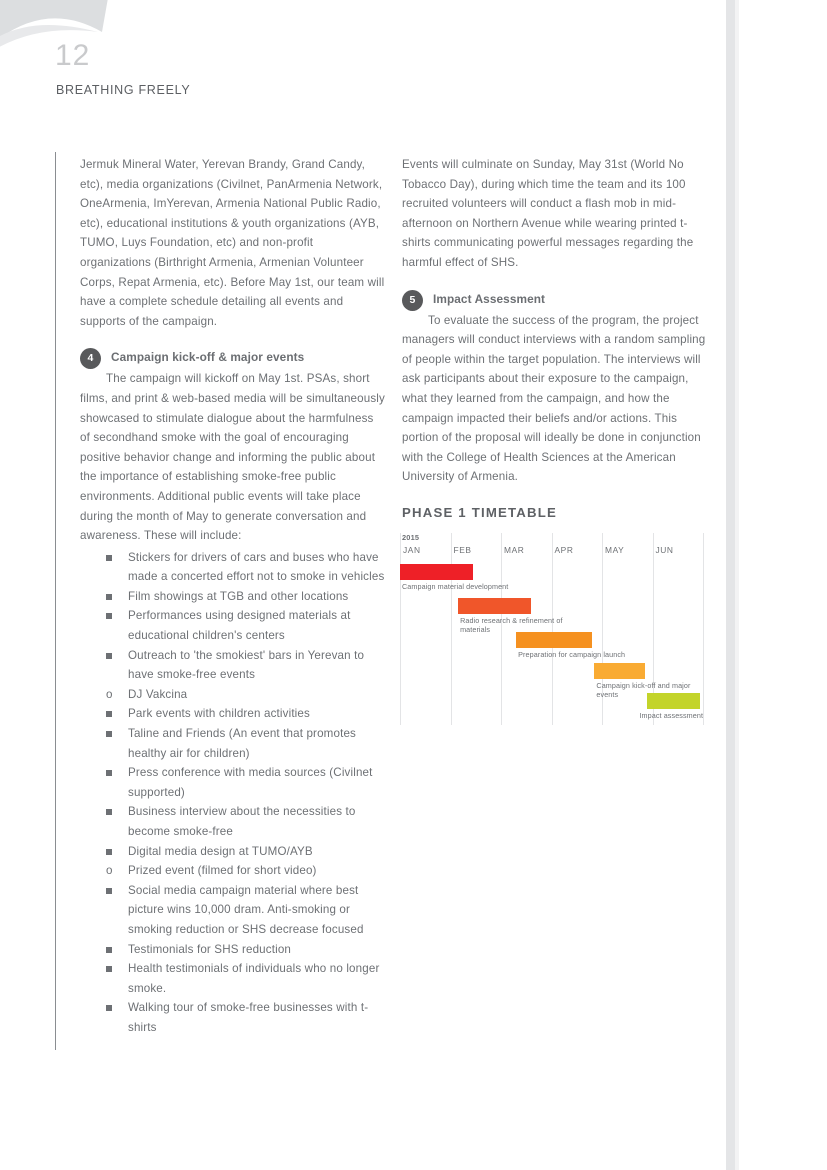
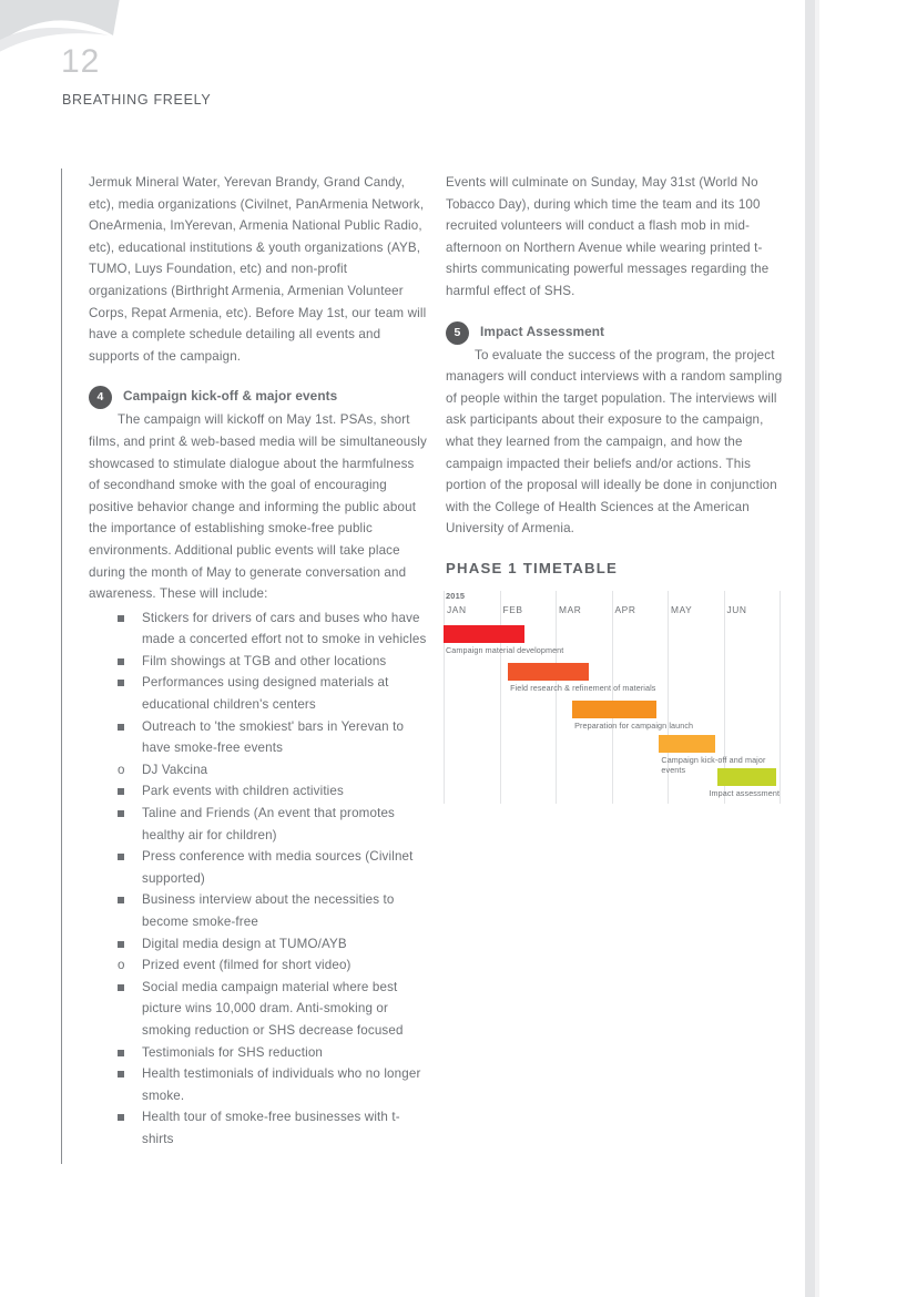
  12
  BREATHING FREELY
  Jermuk Mineral Water, Yerevan Brandy, Grand Candy, etc), media organizations (Civilnet, PanArmenia Network, OneArmenia, ImYerevan, Armenia National Public Radio, etc), educational institutions & youth organizations (AYB, TUMO, Luys Foundation, etc) and non-profit organizations (Birthright Armenia, Armenian Volunteer Corps, Repat Armenia, etc). Before May 1st, our team will have a complete schedule detailing all events and supports of the campaign.
  4
  Campaign kick-off & major events
  The campaign will kickoff on May 1st. PSAs, short films, and print & web-based media will be simultaneously showcased to stimulate dialogue about the harmfulness of secondhand smoke with the goal of encouraging positive behavior change and informing the public about the importance of establishing smoke-free public environments. Additional public events will take place during the month of May to generate conversation and awareness. These will include:
  Stickers for drivers of cars and buses who have made a concerted effort not to smoke in vehicles
  Film showings at TGB and other locations
  Performances using designed materials at educational children's centers
  Outreach to 'the smokiest' bars in Yerevan to have smoke-free events
  o
  DJ Vakcina
  Park events with children activities
  Taline and Friends (An event that promotes healthy air for children)
  Press conference with media sources (Civilnet supported)
  Business interview about the necessities to become smoke-free
  Digital media design at TUMO/AYB
  o
  Prized event (filmed for short video)
  Social media campaign material where best picture wins 10,000 dram. Anti-smoking or smoking reduction or SHS decrease focused
  Testimonials for SHS reduction
  Health testimonials of individuals who no longer smoke.
- Walking tour of smoke-free businesses with t-shirts
+ Health tour of smoke-free businesses with t-shirts
  Events will culminate on Sunday, May 31st (World No Tobacco Day), during which time the team and its 100 recruited volunteers will conduct a flash mob in mid-afternoon on Northern Avenue while wearing printed t-shirts communicating powerful messages regarding the harmful effect of SHS.
  5
  Impact Assessment
  To evaluate the success of the program, the project managers will conduct interviews with a random sampling of people within the target population. The interviews will ask participants about their exposure to the campaign, what they learned from the campaign, and how the campaign impacted their beliefs and/or actions. This portion of the proposal will ideally be done in conjunction with the College of Health Sciences at the American University of Armenia.
  PHASE 1 TIMETABLE
  2015
  JAN
  FEB
  MAR
  APR
  MAY
  JUN
  Campaign material development
- Radio research & refinement of materials
+ Field research & refinement of materials
  Preparation for campaign launch
  Campaign kick-off and major events
  Impact assessment
